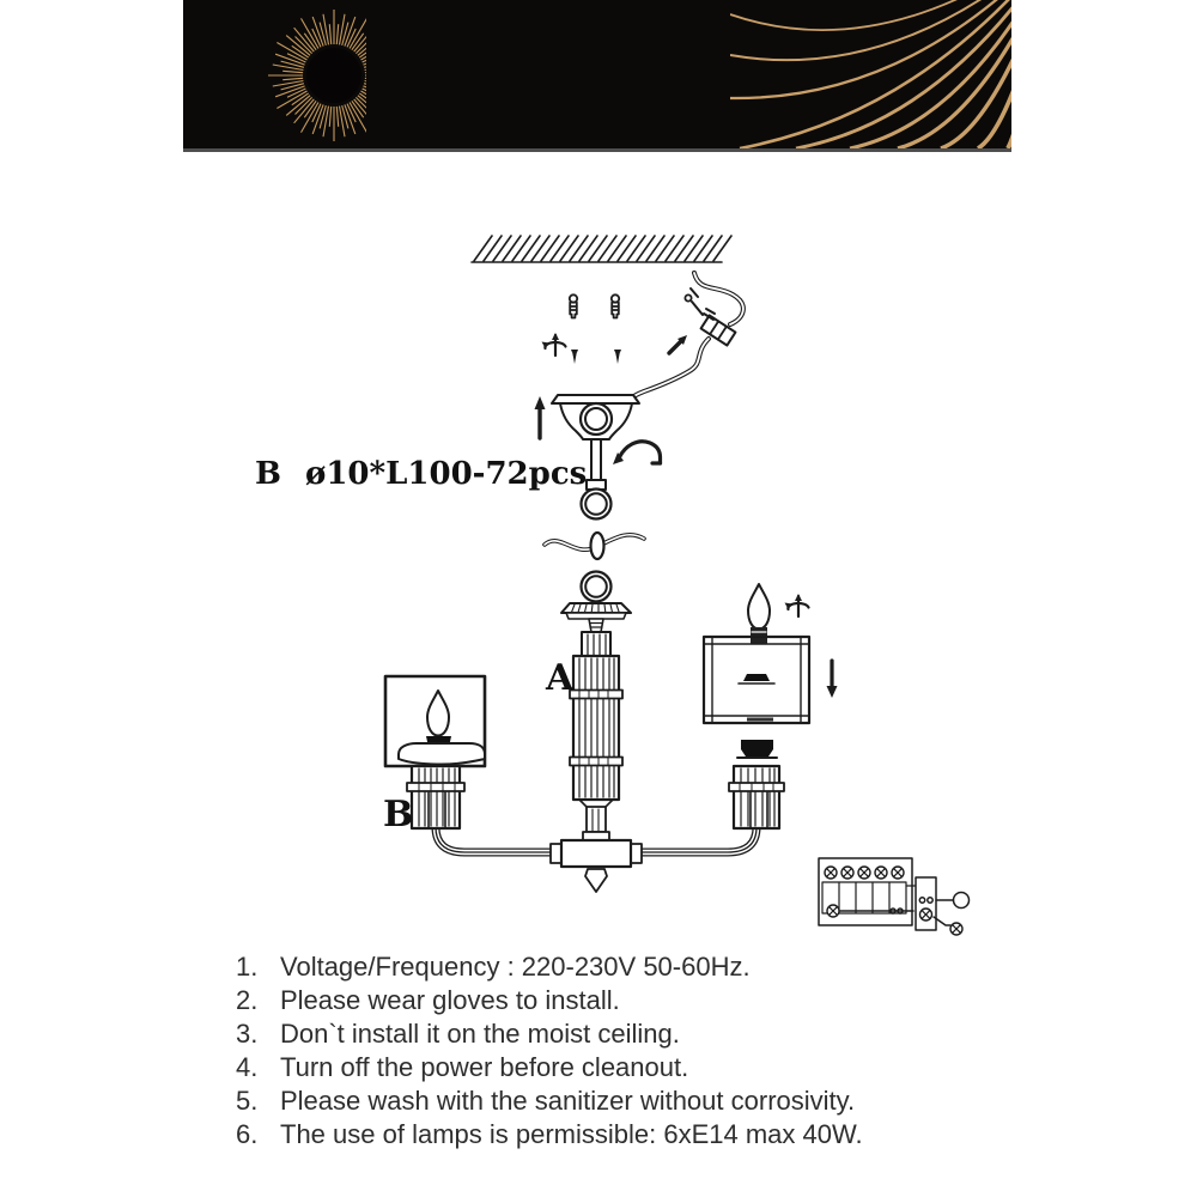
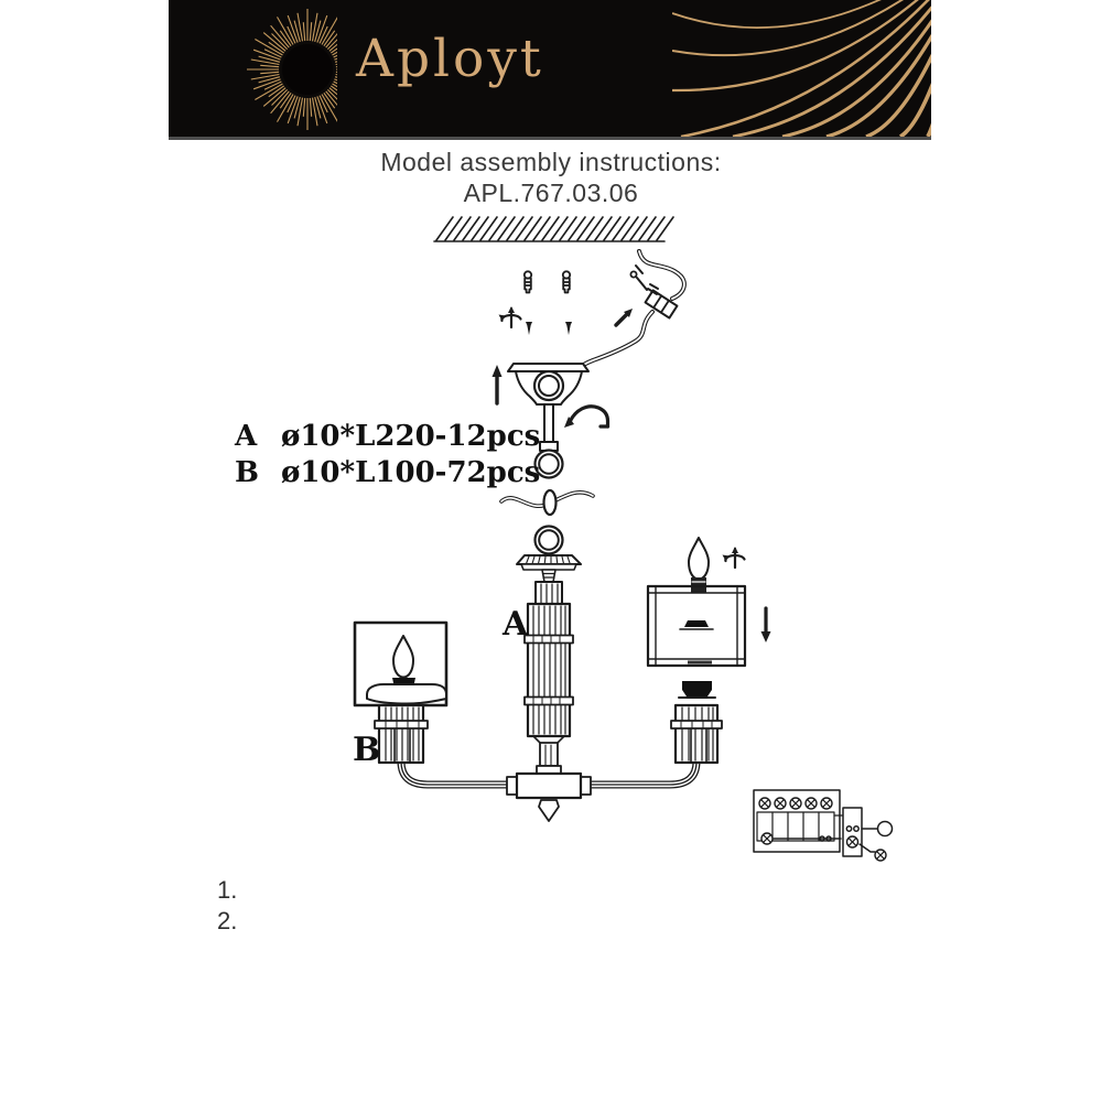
+ Aployt
+ Model assembly instructions:
+ APL.767.03.06
+ A ø10*L220-12pcs
  B ø10*L100-72pcs
  A
  B
  1.
- Voltage/Frequency : 220-230V 50-60Hz.
  2.
- Please wear gloves to install.
- 3.
- Don`t install it on the moist ceiling.
- 4.
- Turn off the power before cleanout.
- 5.
- Please wash with the sanitizer without corrosivity.
- 6.
- The use of lamps is permissible: 6xE14 max 40W.
